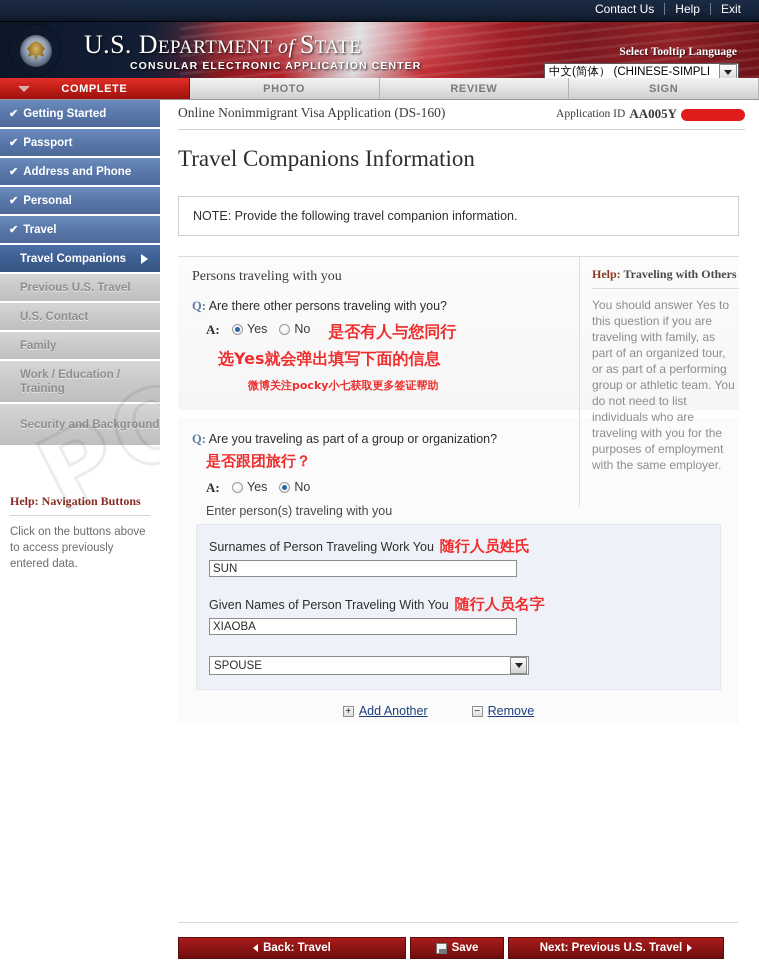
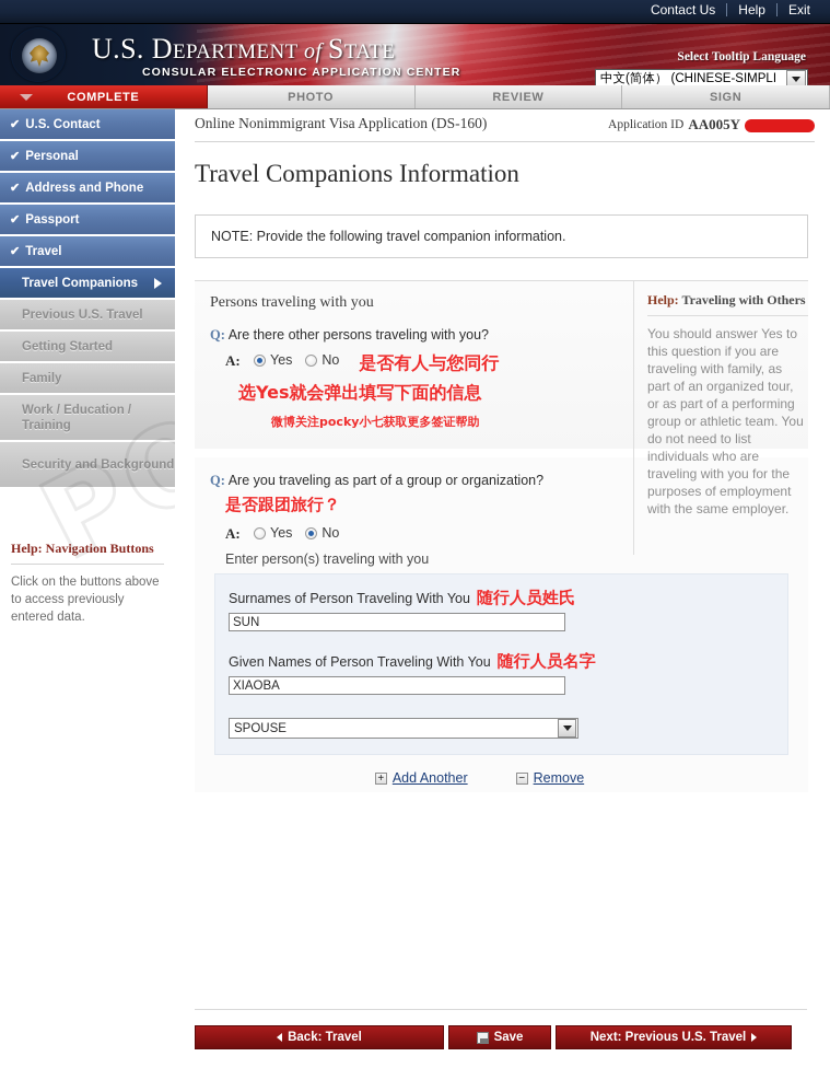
  Contact Us
  Help
  Exit
  U.S. DEPARTMENT of STATE
  CONSULAR ELECTRONIC APPLICATION CENTER
  Select Tooltip Language
  中文(简体） (CHINESE-SIMPLI
  COMPLETE
  PHOTO
  REVIEW
  SIGN
  ✔
- Getting Started
+ U.S. Contact
  ✔
- Passport
+ Personal
  ✔
  Address and Phone
  ✔
- Personal
+ Passport
  ✔
  Travel
  Travel Companions
  Previous U.S. Travel
- U.S. Contact
+ Getting Started
  Family
  Work / Education / Training
  Security and Background
  Help: Navigation Buttons
  Click on the buttons above to access previously entered data.
  Online Nonimmigrant Visa Application (DS-160)
  Application ID
  AA005Y
  Travel Companions Information
  NOTE: Provide the following travel companion information.
  Persons traveling with you
  Q: Are there other persons traveling with you?
  A:
  Yes
  No
  是否有人与您同行
  选Yes就会弹出填写下面的信息
  微博关注pocky小七获取更多签证帮助
  Help: Traveling with Others
  You should answer Yes to this question if you are traveling with family, as part of an organized tour, or as part of a performing group or athletic team. You do not need to list individuals who are traveling with you for the purposes of employment with the same employer.
  Q: Are you traveling as part of a group or organization?
  是否跟团旅行？
  A:
  Yes
  No
  Enter person(s) traveling with you
- Surnames of Person Traveling Work You
+ Surnames of Person Traveling With You
  随行人员姓氏
  SUN
  Given Names of Person Traveling With You
  随行人员名字
  XIAOBA
  SPOUSE
  +
  Add Another
  −
  Remove
  Back: Travel
  Save
  Next: Previous U.S. Travel
